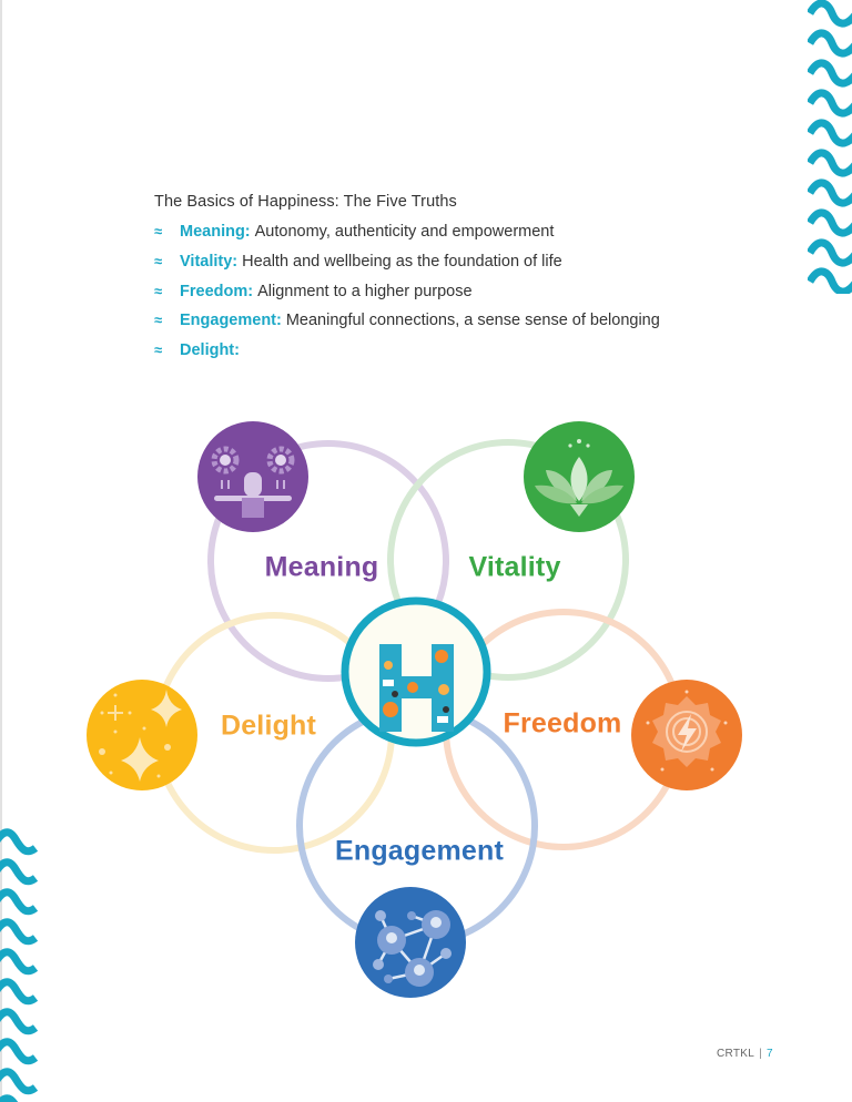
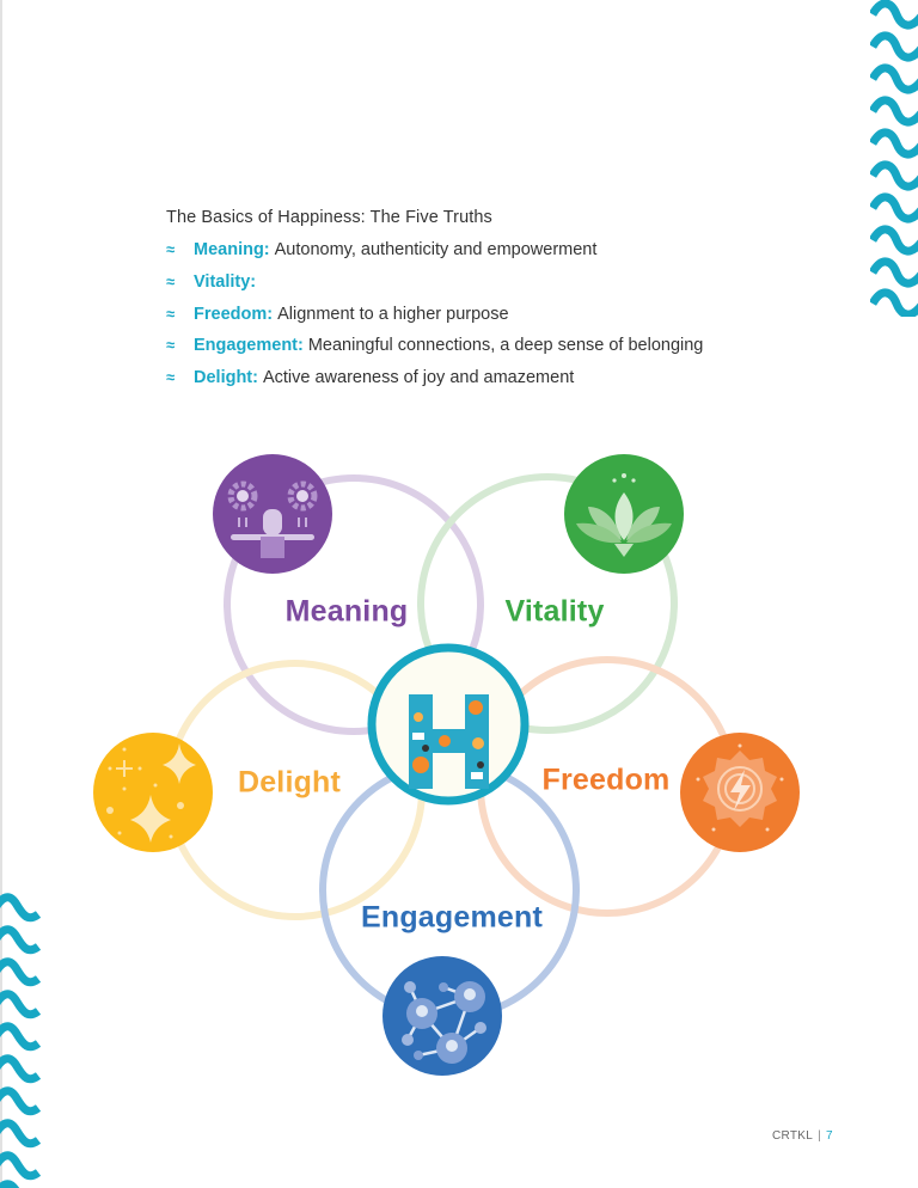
  The Basics of Happiness: The Five Truths
  ≈
  Meaning:
  Autonomy, authenticity and empowerment
  ≈
  Vitality:
- Health and wellbeing as the foundation of life
  ≈
  Freedom:
  Alignment to a higher purpose
  ≈
  Engagement:
- Meaningful connections, a sense sense of belonging
+ Meaningful connections, a deep sense of belonging
  ≈
  Delight:
+ Active awareness of joy and amazement
  Meaning
  Vitality
  Freedom
  Engagement
  Delight
  CRTKL | 7
